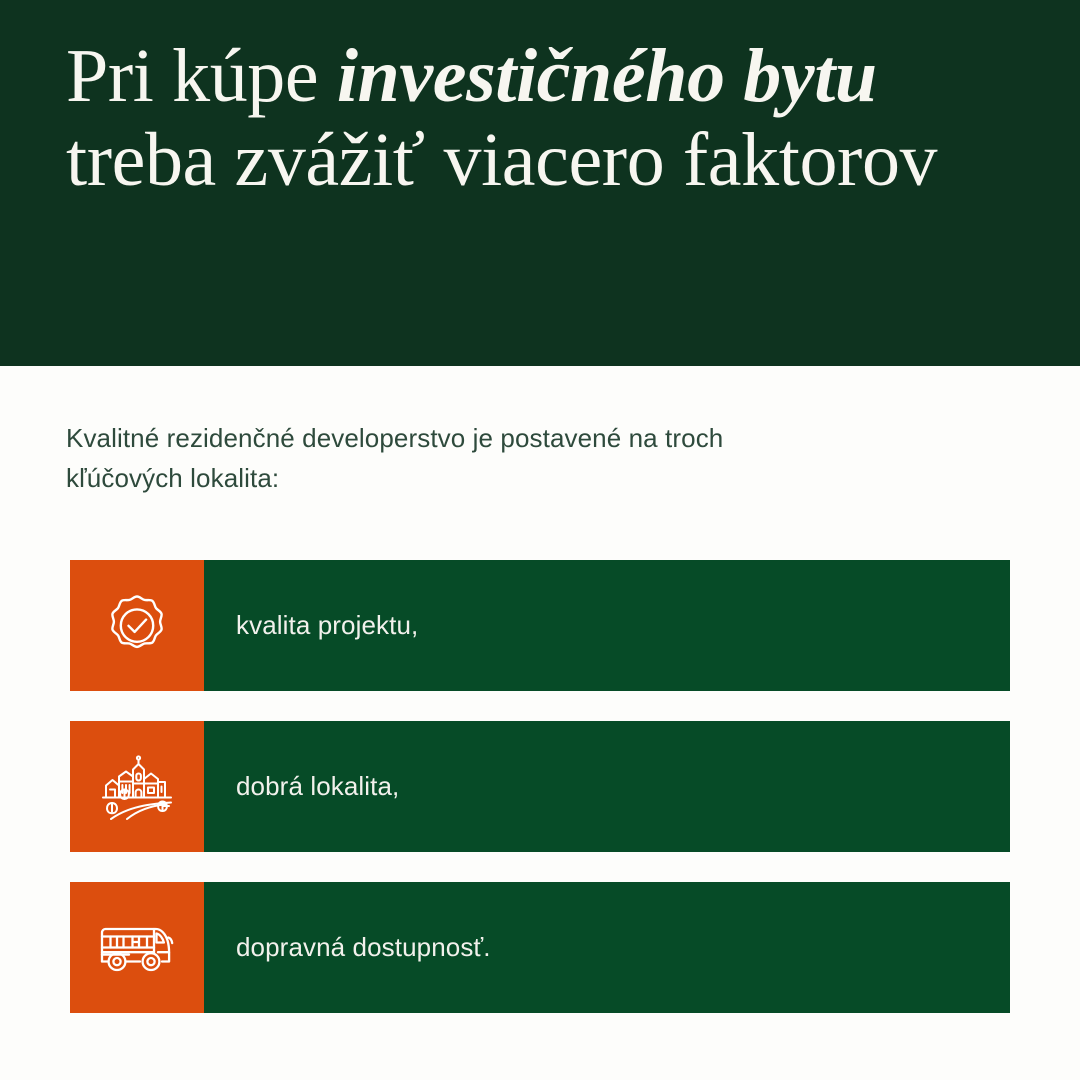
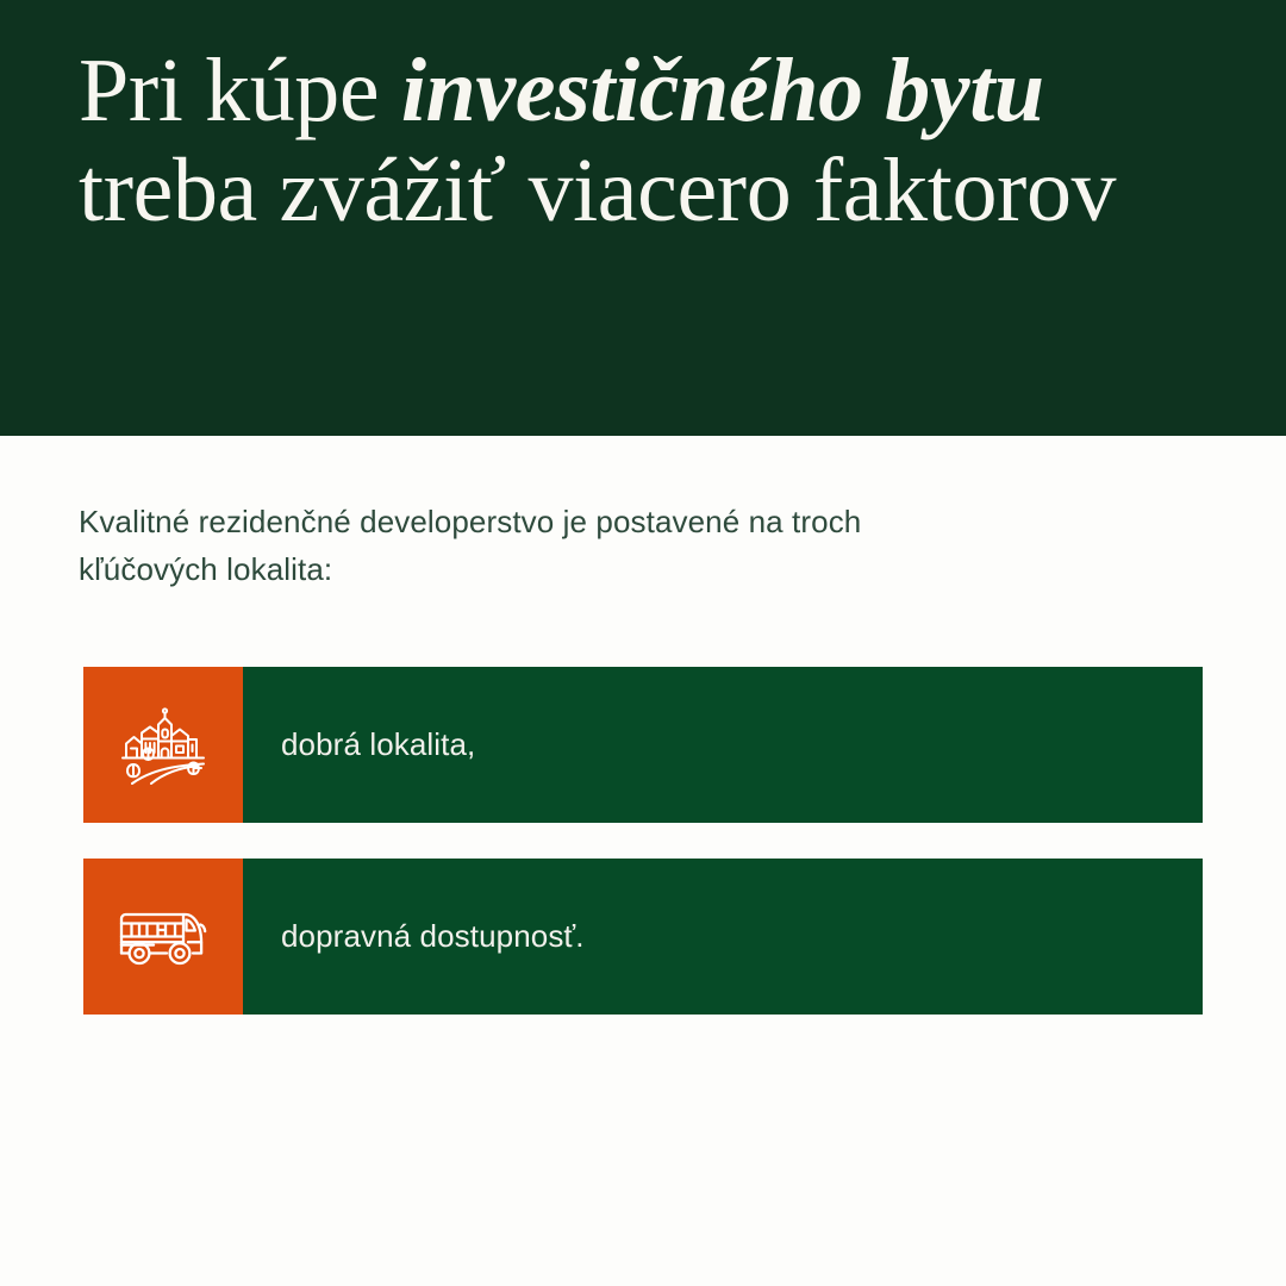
  Pri kúpe investičného bytu treba zvážiť viacero faktorov
  Kvalitné rezidenčné developerstvo je postavené na troch kľúčových lokalita:
- kvalita projektu,
  dobrá lokalita,
  dopravná dostupnosť.
